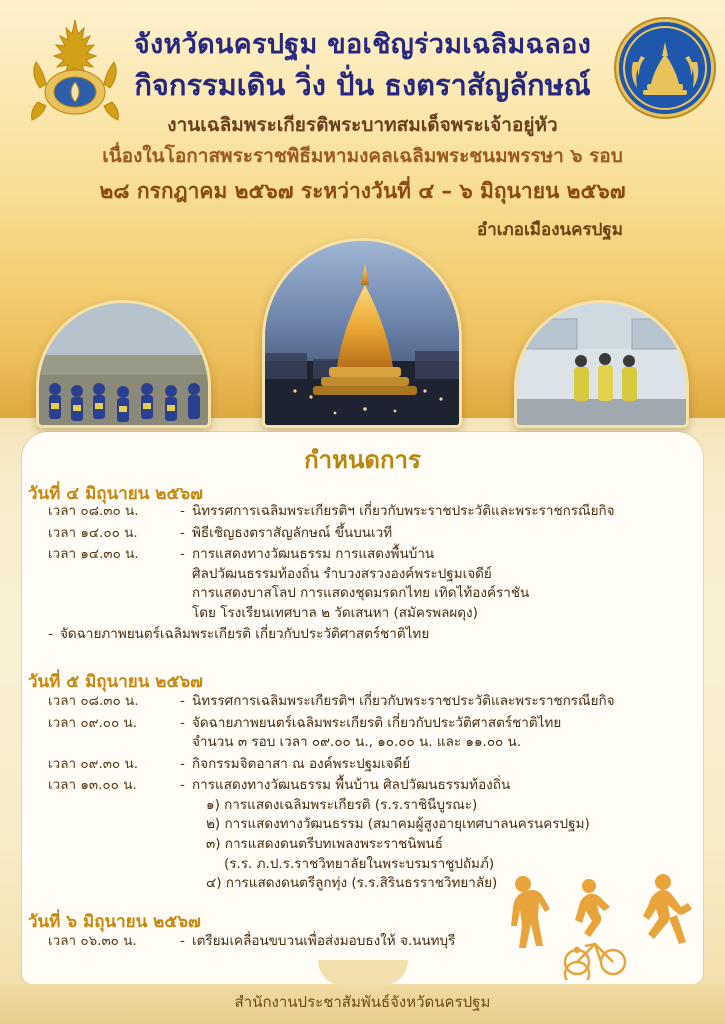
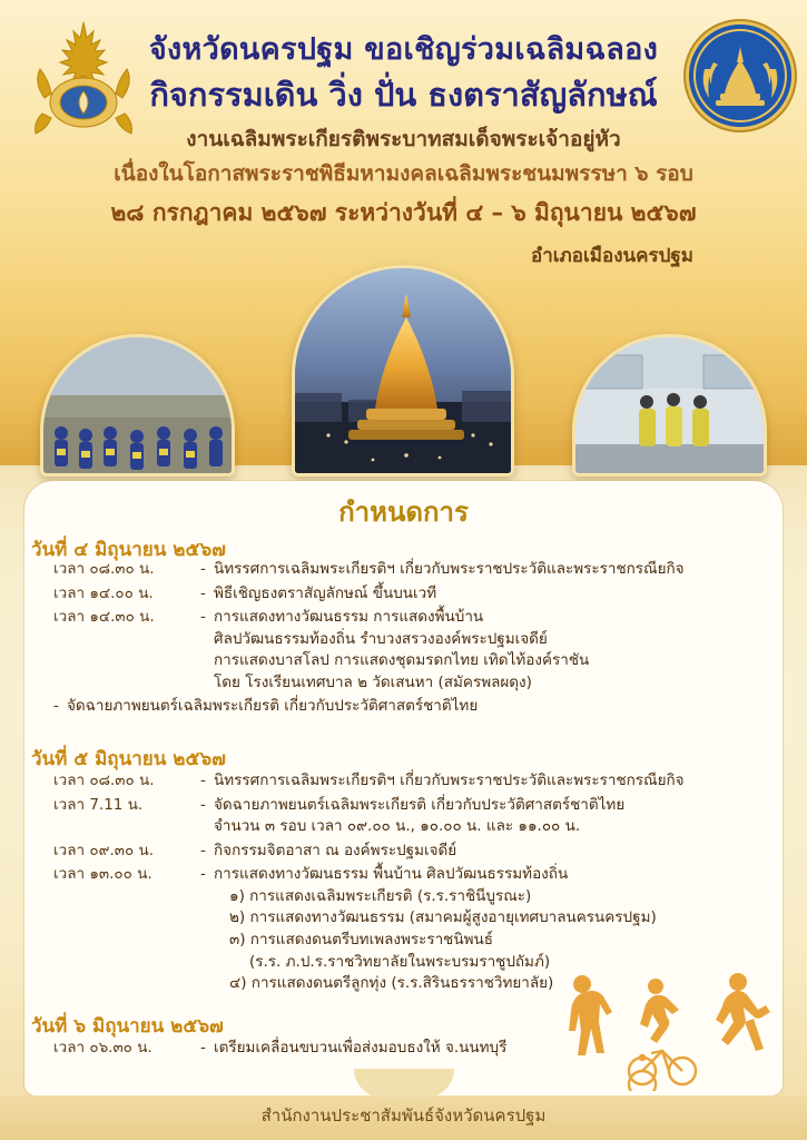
  จังหวัดนครปฐม ขอเชิญร่วมเฉลิมฉลอง
  กิจกรรมเดิน วิ่ง ปั่น ธงตราสัญลักษณ์
  งานเฉลิมพระเกียรติพระบาทสมเด็จพระเจ้าอยู่หัว
  เนื่องในโอกาสพระราชพิธีมหามงคลเฉลิมพระชนมพรรษา ๖ รอบ
  ๒๘ กรกฎาคม ๒๕๖๗ ระหว่างวันที่ ๔ – ๖ มิถุนายน ๒๕๖๗
  อำเภอเมืองนครปฐม
  กำหนดการ
  วันที่ ๔ มิถุนายน ๒๕๖๗
  เวลา ๐๘.๓๐ น.
  -
  นิทรรศการเฉลิมพระเกียรติฯ เกี่ยวกับพระราชประวัติและพระราชกรณียกิจ
  เวลา ๑๔.๐๐ น.
  -
  พิธีเชิญธงตราสัญลักษณ์ ขึ้นบนเวที
  เวลา ๑๔.๓๐ น.
  -
  การแสดงทางวัฒนธรรม การแสดงพื้นบ้าน
  ศิลปวัฒนธรรมท้องถิ่น รำบวงสรวงองค์พระปฐมเจดีย์
  การแสดงบาสโลป การแสดงชุดมรดกไทย เทิดไท้องค์ราชัน
  โดย โรงเรียนเทศบาล ๒ วัดเสนหา (สมัครพลผดุง)
  -
  จัดฉายภาพยนตร์เฉลิมพระเกียรติ เกี่ยวกับประวัติศาสตร์ชาติไทย
  วันที่ ๕ มิถุนายน ๒๕๖๗
  เวลา ๐๘.๓๐ น.
  -
  นิทรรศการเฉลิมพระเกียรติฯ เกี่ยวกับพระราชประวัติและพระราชกรณียกิจ
- เวลา ๐๙.๐๐ น.
+ เวลา 7.11 น.
  -
  จัดฉายภาพยนตร์เฉลิมพระเกียรติ เกี่ยวกับประวัติศาสตร์ชาติไทย
  จำนวน ๓ รอบ เวลา ๐๙.๐๐ น., ๑๐.๐๐ น. และ ๑๑.๐๐ น.
  เวลา ๐๙.๓๐ น.
  -
  กิจกรรมจิตอาสา ณ องค์พระปฐมเจดีย์
  เวลา ๑๓.๐๐ น.
  -
  การแสดงทางวัฒนธรรม พื้นบ้าน ศิลปวัฒนธรรมท้องถิ่น
  ๑) การแสดงเฉลิมพระเกียรติ (ร.ร.ราชินีบูรณะ)
  ๒) การแสดงทางวัฒนธรรม (สมาคมผู้สูงอายุเทศบาลนครนครปฐม)
  ๓) การแสดงดนตรีบทเพลงพระราชนิพนธ์
  (ร.ร. ภ.ป.ร.ราชวิทยาลัยในพระบรมราชูปถัมภ์)
  ๔) การแสดงดนตรีลูกทุ่ง (ร.ร.สิรินธรราชวิทยาลัย)
  วันที่ ๖ มิถุนายน ๒๕๖๗
  เวลา ๐๖.๓๐ น.
  -
  เตรียมเคลื่อนขบวนเพื่อส่งมอบธงให้ จ.นนทบุรี
  สำนักงานประชาสัมพันธ์จังหวัดนครปฐม
